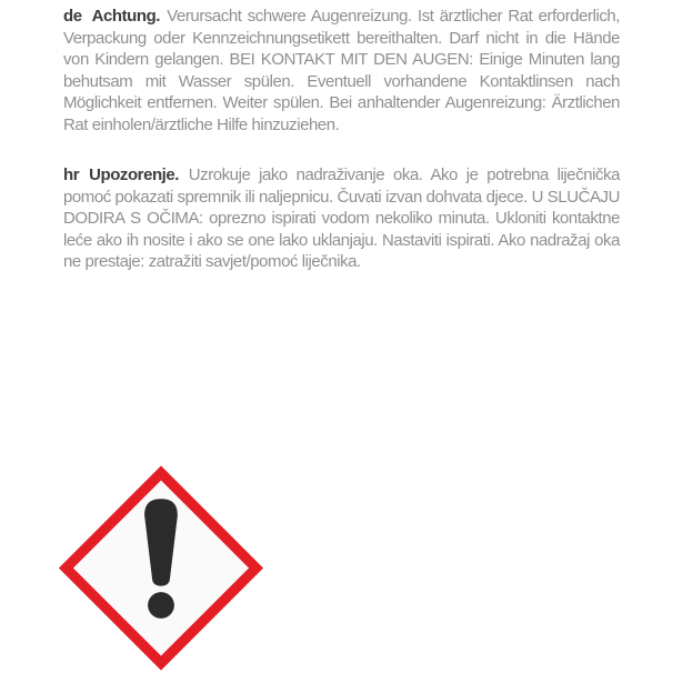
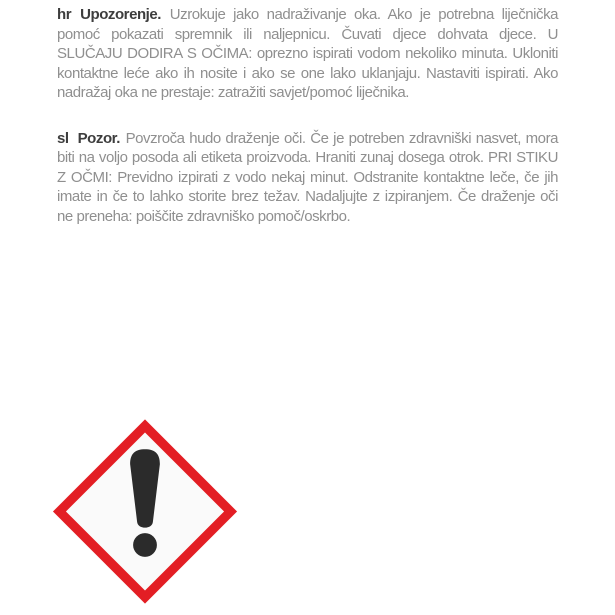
- de Achtung. Verursacht schwere Augenreizung. Ist ärztlicher Rat erforderlich, Verpackung oder Kennzeichnungsetikett bereithalten. Darf nicht in die Hände von Kindern gelangen. BEI KONTAKT MIT DEN AUGEN: Einige Minuten lang behutsam mit Wasser spülen. Eventuell vorhandene Kontaktlinsen nach Möglichkeit entfernen. Weiter spülen. Bei anhaltender Augenreizung: Ärztlichen Rat einholen/ärztliche Hilfe hinzuziehen.
- hr Upozorenje. Uzrokuje jako nadraživanje oka. Ako je potrebna liječnička pomoć pokazati spremnik ili naljepnicu. Čuvati izvan dohvata djece. U SLUČAJU DODIRA S OČIMA: oprezno ispirati vodom nekoliko minuta. Ukloniti kontaktne leće ako ih nosite i ako se one lako uklanjaju. Nastaviti ispirati. Ako nadražaj oka ne prestaje: zatražiti savjet/pomoć liječnika.
+ hr Upozorenje. Uzrokuje jako nadraživanje oka. Ako je potrebna liječnička pomoć pokazati spremnik ili naljepnicu. Čuvati djece dohvata djece. U SLUČAJU DODIRA S OČIMA: oprezno ispirati vodom nekoliko minuta. Ukloniti kontaktne leće ako ih nosite i ako se one lako uklanjaju. Nastaviti ispirati. Ako nadražaj oka ne prestaje: zatražiti savjet/pomoć liječnika.
+ sl Pozor. Povzroča hudo draženje oči. Če je potreben zdravniški nasvet, mora biti na voljo posoda ali etiketa proizvoda. Hraniti zunaj dosega otrok. PRI STIKU Z OČMI: Previdno izpirati z vodo nekaj minut. Odstranite kontaktne leče, če jih imate in če to lahko storite brez težav. Nadaljujte z izpiranjem. Če draženje oči ne preneha: poiščite zdravniško pomoč/oskrbo.
